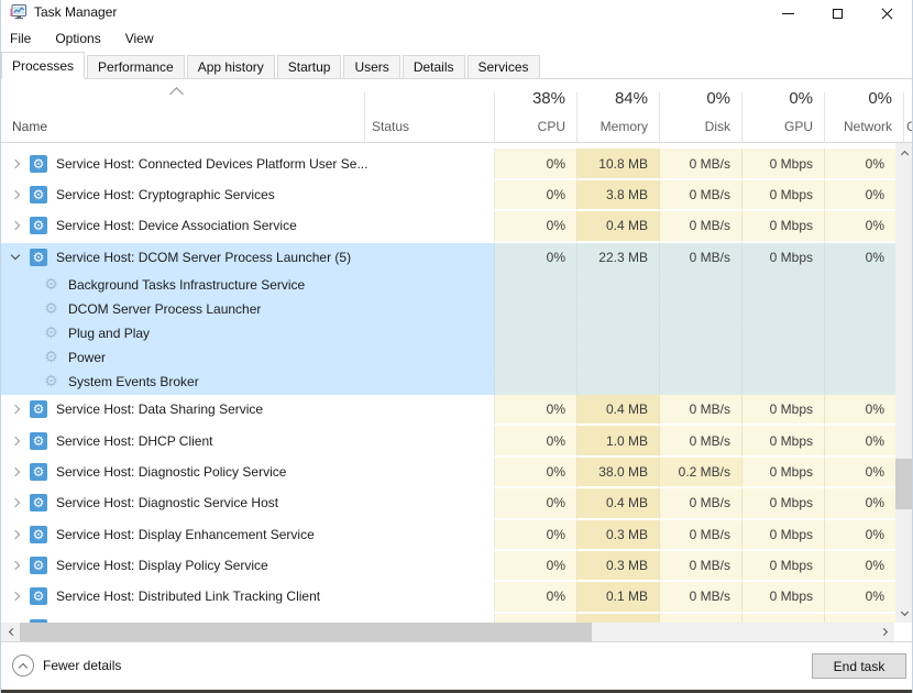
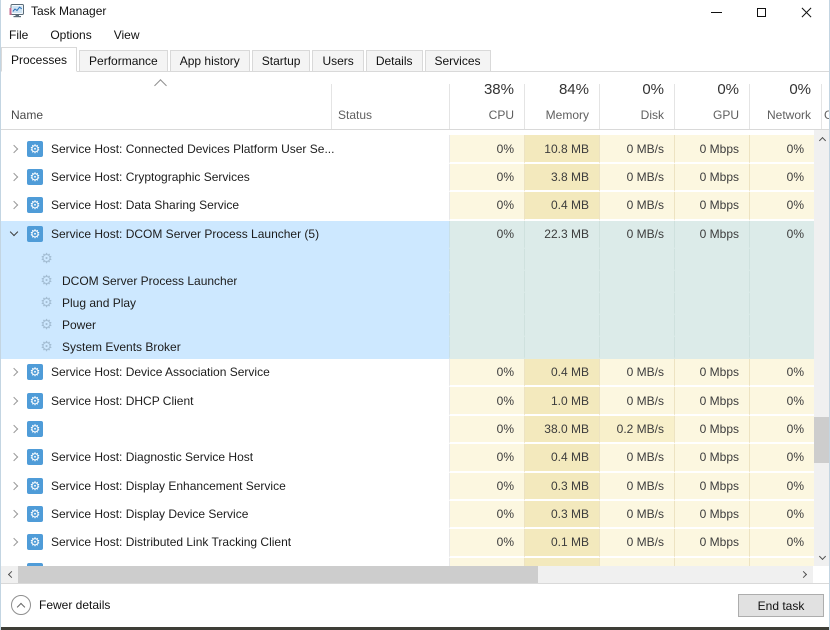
  Task Manager
  File
  Options
  View
  Processes
  Performance
  App history
  Startup
  Users
  Details
  Services
  Name
  Status
  38%
  CPU
  84%
  Memory
  0%
  Disk
  0%
  GPU
  0%
  Network
  G
  ⚙
  Service Host: Connected Devices Platform User Se...
  0%
  10.8 MB
  0 MB/s
  0 Mbps
  0%
  ⚙
  Service Host: Cryptographic Services
  0%
  3.8 MB
  0 MB/s
  0 Mbps
  0%
  ⚙
- Service Host: Device Association Service
+ Service Host: Data Sharing Service
  0%
  0.4 MB
  0 MB/s
  0 Mbps
  0%
  ⚙
  Service Host: DCOM Server Process Launcher (5)
  0%
  22.3 MB
  0 MB/s
  0 Mbps
  0%
  ⚙
- Background Tasks Infrastructure Service
  ⚙
  DCOM Server Process Launcher
  ⚙
  Plug and Play
  ⚙
  Power
  ⚙
  System Events Broker
  ⚙
- Service Host: Data Sharing Service
+ Service Host: Device Association Service
  0%
  0.4 MB
  0 MB/s
  0 Mbps
  0%
  ⚙
  Service Host: DHCP Client
  0%
  1.0 MB
  0 MB/s
  0 Mbps
  0%
  ⚙
- Service Host: Diagnostic Policy Service
  0%
  38.0 MB
  0.2 MB/s
  0 Mbps
  0%
  ⚙
  Service Host: Diagnostic Service Host
  0%
  0.4 MB
  0 MB/s
  0 Mbps
  0%
  ⚙
  Service Host: Display Enhancement Service
  0%
  0.3 MB
  0 MB/s
  0 Mbps
  0%
  ⚙
- Service Host: Display Policy Service
+ Service Host: Display Device Service
  0%
  0.3 MB
  0 MB/s
  0 Mbps
  0%
  ⚙
  Service Host: Distributed Link Tracking Client
  0%
  0.1 MB
  0 MB/s
  0 Mbps
  0%
  Fewer details
  End task
